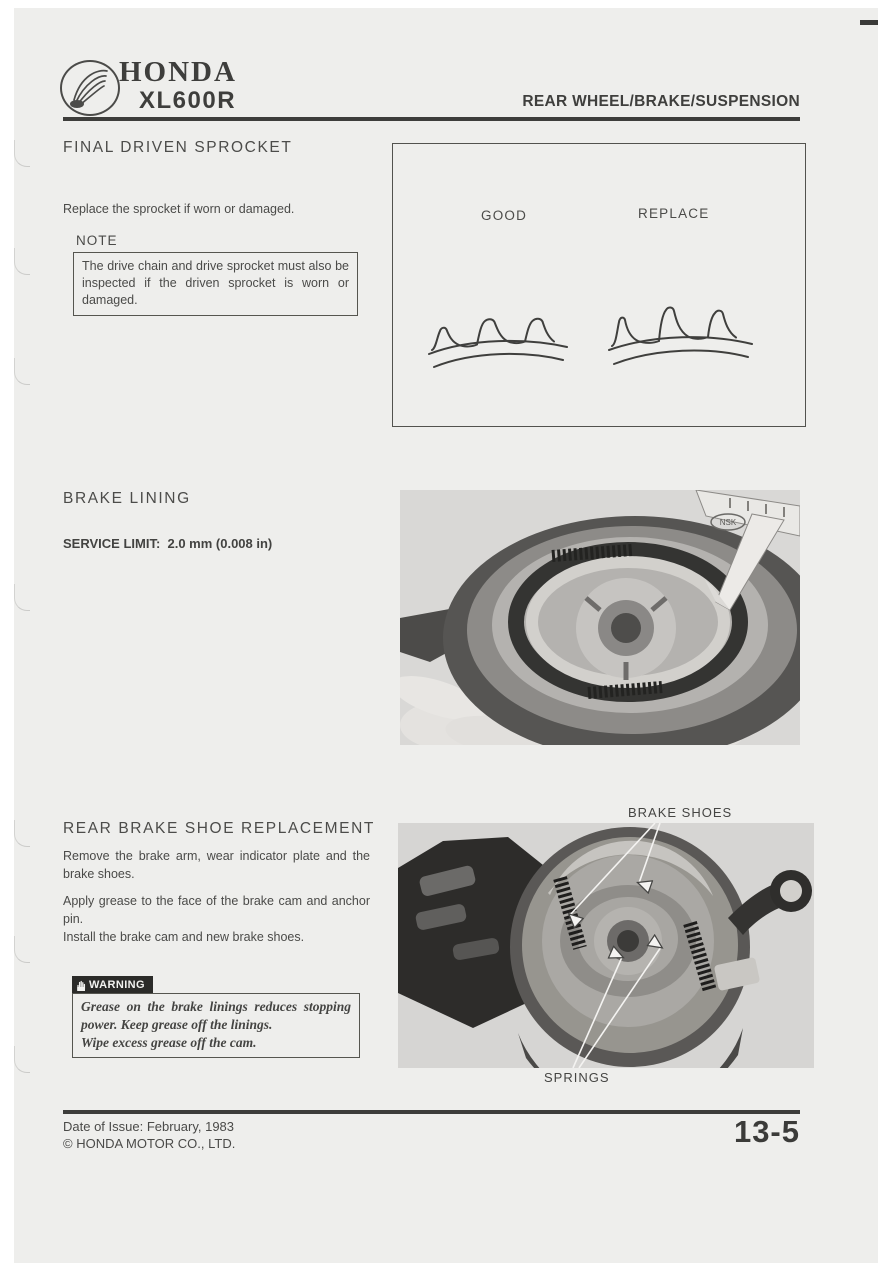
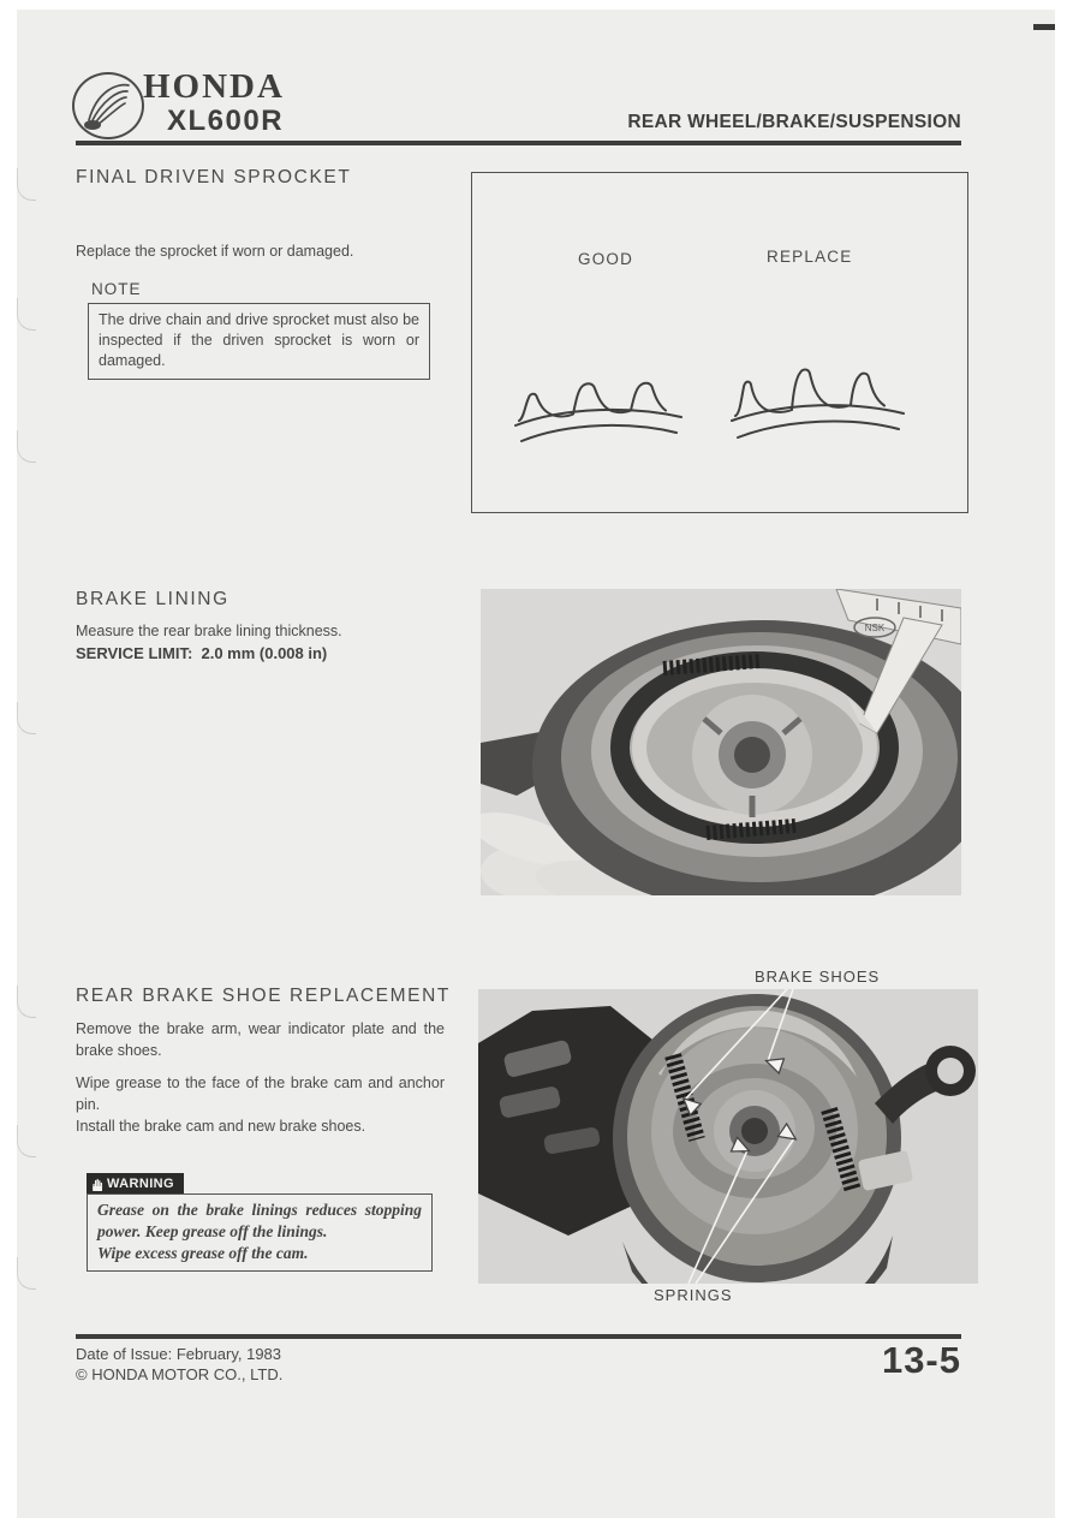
  HONDA
  XL600R
  REAR WHEEL/BRAKE/SUSPENSION
  FINAL DRIVEN SPROCKET
  Replace the sprocket if worn or damaged.
  NOTE
  The drive chain and drive sprocket must also be inspected if the driven sprocket is worn or damaged.
  GOOD
  REPLACE
  BRAKE LINING
+ Measure the rear brake lining thickness.
  SERVICE LIMIT: 2.0 mm (0.008 in)
  NSK
  REAR BRAKE SHOE REPLACEMENT
  Remove the brake arm, wear indicator plate and the brake shoes.
- Apply grease to the face of the brake cam and anchor pin.
+ Wipe grease to the face of the brake cam and anchor pin.
  Install the brake cam and new brake shoes.
  WARNING
  Grease on the brake linings reduces stopping power. Keep grease off the linings.
  Wipe excess grease off the cam.
  BRAKE SHOES
  SPRINGS
  Date of Issue: February, 1983
  © HONDA MOTOR CO., LTD.
  13-5
